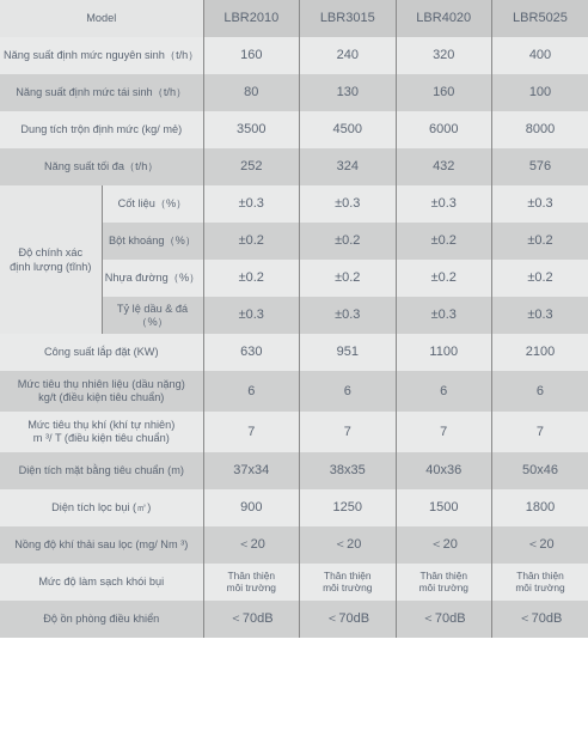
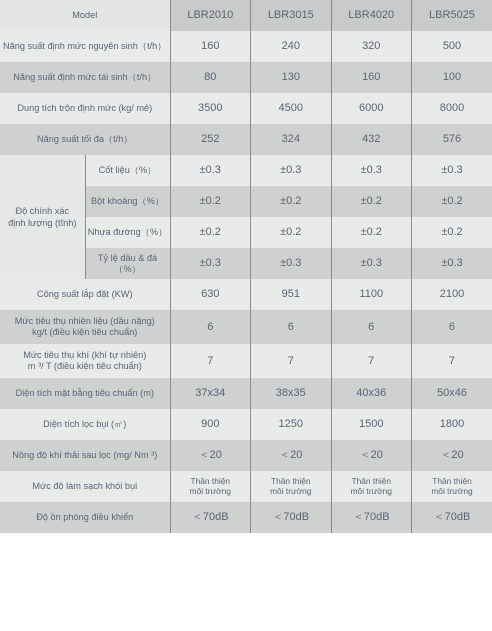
  Model	LBR2010	LBR3015	LBR4020	LBR5025
- Năng suất định mức nguyên sinh（t/h）	160	240	320	400
+ Năng suất định mức nguyên sinh（t/h）	160	240	320	500
  Năng suất định mức tái sinh（t/h）	80	130	160	100
  Dung tích trộn định mức (kg/ mẻ)	3500	4500	6000	8000
  Năng suất tối đa（t/h）	252	324	432	576
  Độ chính xác định lượng (tĩnh)	Cốt liệu（%）	±0.3	±0.3	±0.3	±0.3
  Bột khoáng（%）	±0.2	±0.2	±0.2	±0.2
  Nhựa đường（%）	±0.2	±0.2	±0.2	±0.2
  Tỷ lệ dầu & đá（%）	±0.3	±0.3	±0.3	±0.3
  Công suất lắp đặt (KW)	630	951	1100	2100
  Mức tiêu thụ nhiên liệu (dầu nặng) kg/t (điều kiện tiêu chuẩn)	6	6	6	6
  Mức tiêu thụ khí (khí tự nhiên) m ³/ T (điều kiện tiêu chuẩn)	7	7	7	7
  Diện tích mặt bằng tiêu chuẩn (m)	37x34	38x35	40x36	50x46
  Diện tích lọc bụi (㎡)	900	1250	1500	1800
  Nồng độ khí thải sau lọc (mg/ Nm ³)	＜20	＜20	＜20	＜20
  Mức độ làm sạch khói bụi	Thân thiện môi trường	Thân thiện môi trường	Thân thiện môi trường	Thân thiện môi trường
  Độ ồn phòng điều khiển	＜70dB	＜70dB	＜70dB	＜70dB
